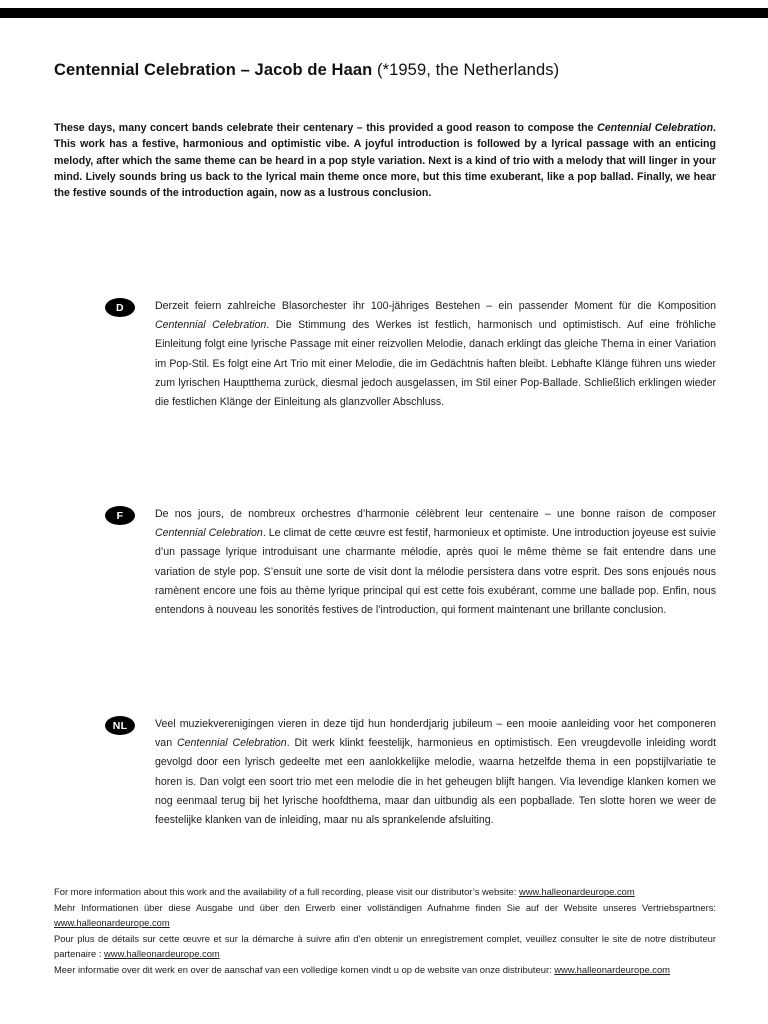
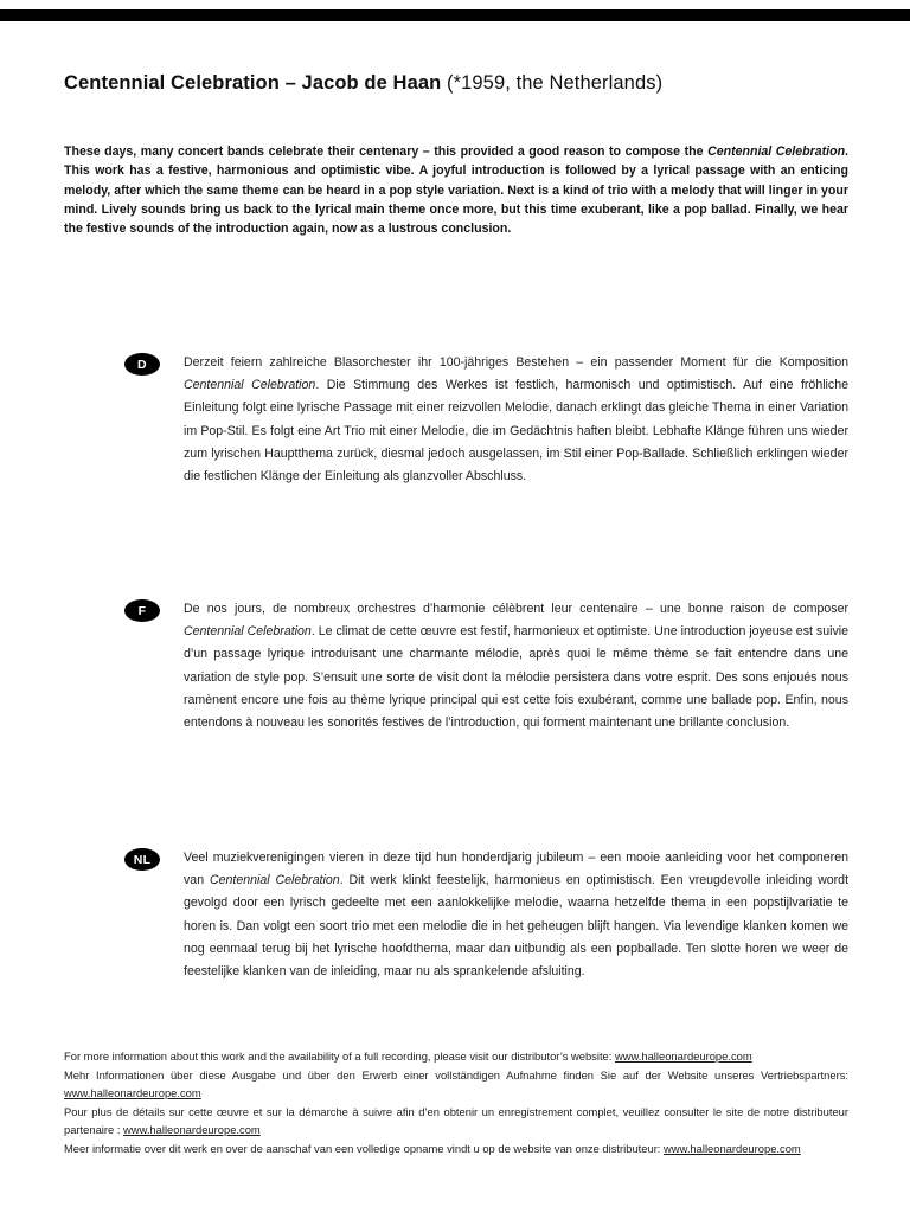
  Centennial Celebration – Jacob de Haan (*1959, the Netherlands)
  These days, many concert bands celebrate their centenary – this provided a good reason to compose the Centennial Celebration. This work has a festive, harmonious and optimistic vibe. A joyful introduction is followed by a lyrical passage with an enticing melody, after which the same theme can be heard in a pop style variation. Next is a kind of trio with a melody that will linger in your mind. Lively sounds bring us back to the lyrical main theme once more, but this time exuberant, like a pop ballad. Finally, we hear the festive sounds of the introduction again, now as a lustrous conclusion.
  D
  Derzeit feiern zahlreiche Blasorchester ihr 100-jähriges Bestehen – ein passender Moment für die Komposition Centennial Celebration. Die Stimmung des Werkes ist festlich, harmonisch und optimistisch. Auf eine fröhliche Einleitung folgt eine lyrische Passage mit einer reizvollen Melodie, danach erklingt das gleiche Thema in einer Variation im Pop-Stil. Es folgt eine Art Trio mit einer Melodie, die im Gedächtnis haften bleibt. Lebhafte Klänge führen uns wieder zum lyrischen Hauptthema zurück, diesmal jedoch ausgelassen, im Stil einer Pop-Ballade. Schließlich erklingen wieder die festlichen Klänge der Einleitung als glanzvoller Abschluss.
  F
  De nos jours, de nombreux orchestres d’harmonie célèbrent leur centenaire – une bonne raison de composer Centennial Celebration. Le climat de cette œuvre est festif, harmonieux et optimiste. Une introduction joyeuse est suivie d’un passage lyrique introduisant une charmante mélodie, après quoi le même thème se fait entendre dans une variation de style pop. S’ensuit une sorte de visit dont la mélodie persistera dans votre esprit. Des sons enjoués nous ramènent encore une fois au thème lyrique principal qui est cette fois exubérant, comme une ballade pop. Enfin, nous entendons à nouveau les sonorités festives de l’introduction, qui forment maintenant une brillante conclusion.
  NL
  Veel muziekverenigingen vieren in deze tijd hun honderdjarig jubileum – een mooie aanleiding voor het componeren van Centennial Celebration. Dit werk klinkt feestelijk, harmonieus en optimistisch. Een vreugdevolle inleiding wordt gevolgd door een lyrisch gedeelte met een aanlokkelijke melodie, waarna hetzelfde thema in een popstijlvariatie te horen is. Dan volgt een soort trio met een melodie die in het geheugen blijft hangen. Via levendige klanken komen we nog eenmaal terug bij het lyrische hoofdthema, maar dan uitbundig als een popballade. Ten slotte horen we weer de feestelijke klanken van de inleiding, maar nu als sprankelende afsluiting.
  For more information about this work and the availability of a full recording, please visit our distributor’s website: www.halleonardeurope.com
  Mehr Informationen über diese Ausgabe und über den Erwerb einer vollständigen Aufnahme finden Sie auf der Website unseres Vertriebspartners: www.halleonardeurope.com
  Pour plus de détails sur cette œuvre et sur la démarche à suivre afin d’en obtenir un enregistrement complet, veuillez consulter le site de notre distributeur partenaire : www.halleonardeurope.com
- Meer informatie over dit werk en over de aanschaf van een volledige komen vindt u op de website van onze distributeur: www.halleonardeurope.com
+ Meer informatie over dit werk en over de aanschaf van een volledige opname vindt u op de website van onze distributeur: www.halleonardeurope.com
